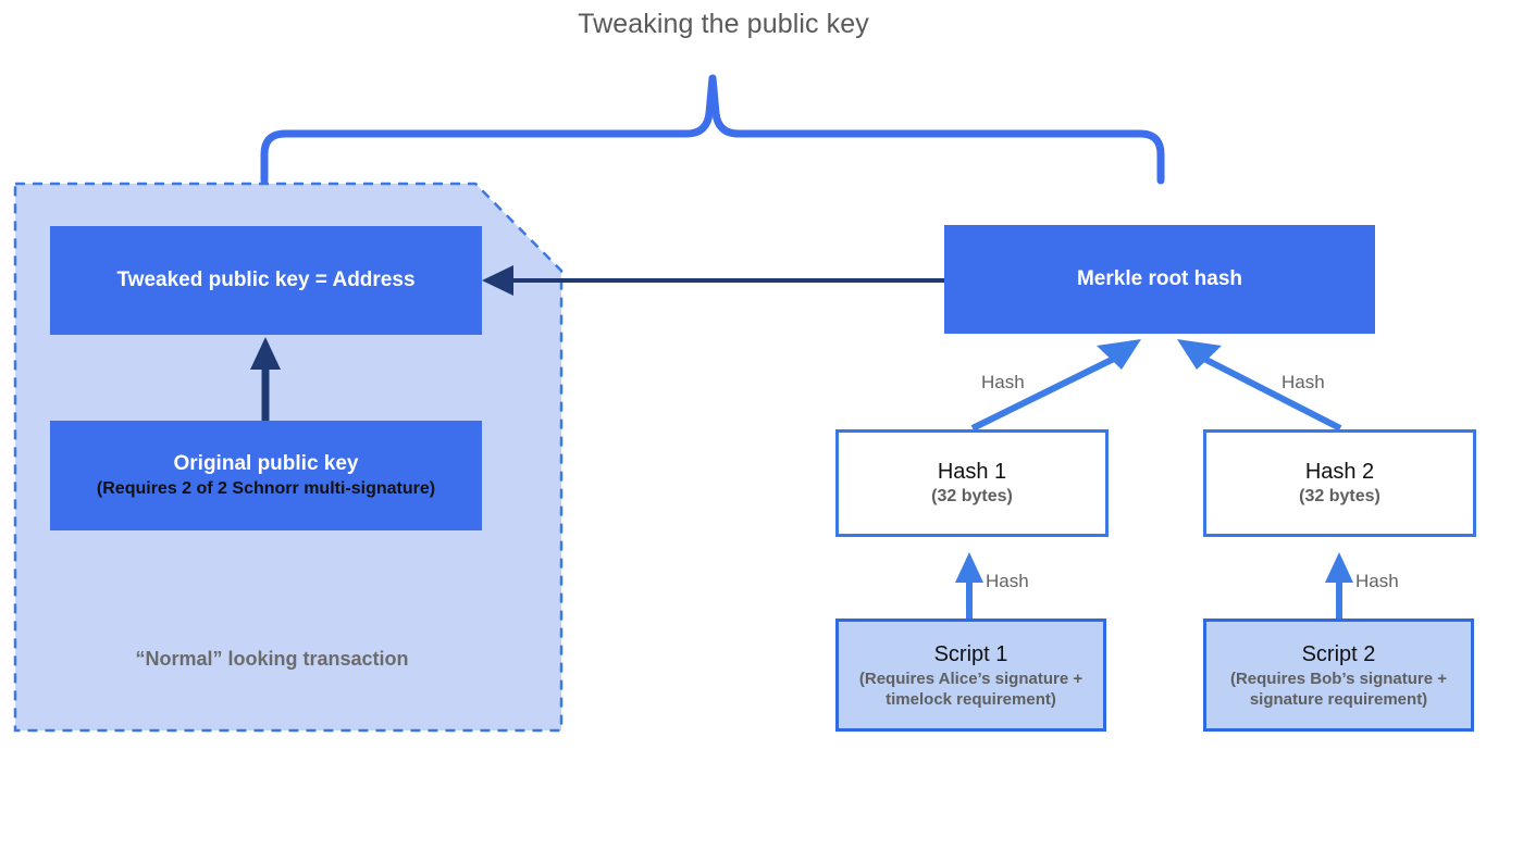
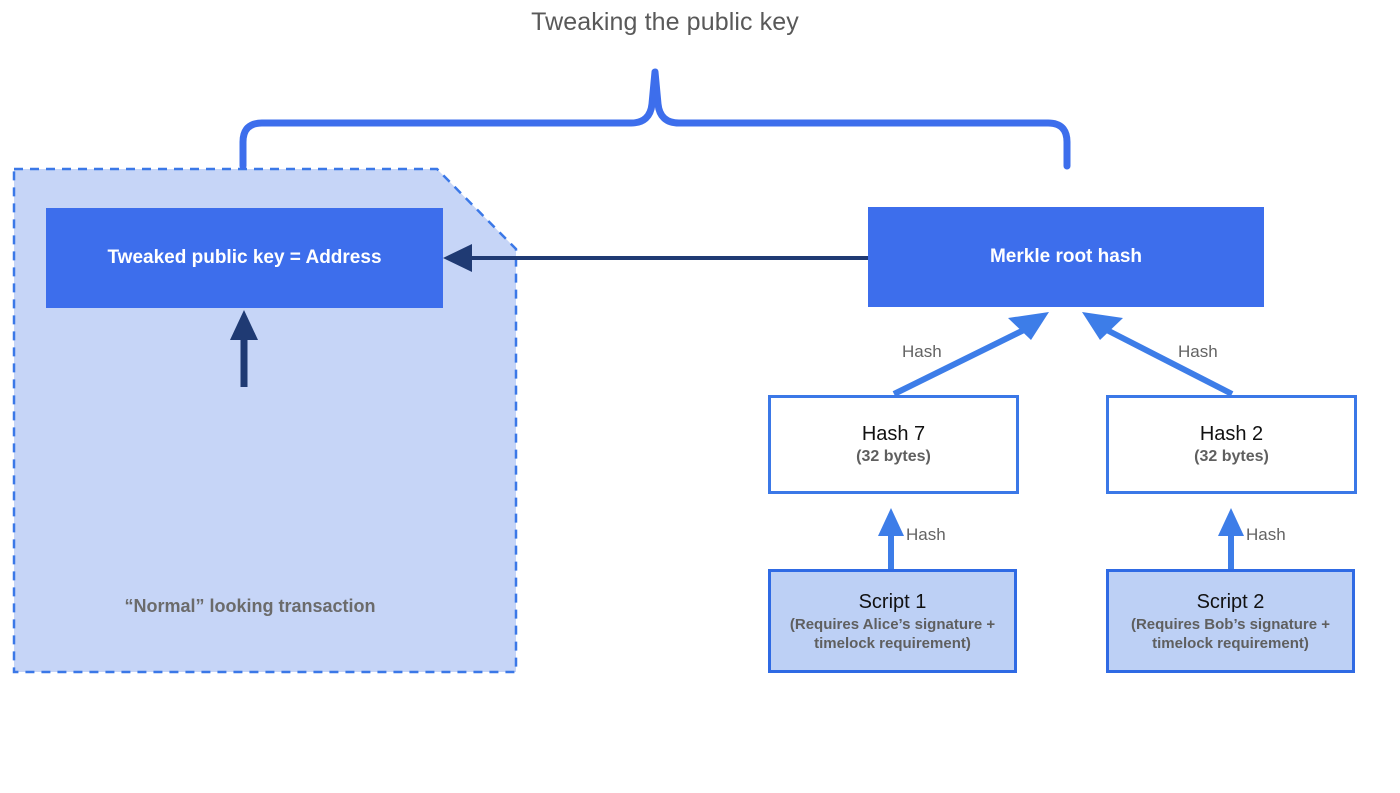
  Tweaking the public key
  “Normal” looking transaction
  Tweaked public key = Address
- Original public key
- (Requires 2 of 2 Schnorr multi-signature)
  Merkle root hash
- Hash 1
+ Hash 7
  (32 bytes)
  Hash 2
  (32 bytes)
  Script 1
  (Requires Alice’s signature + timelock requirement)
  Script 2
- (Requires Bob’s signature + signature requirement)
+ (Requires Bob’s signature + timelock requirement)
  Hash
  Hash
  Hash
  Hash
